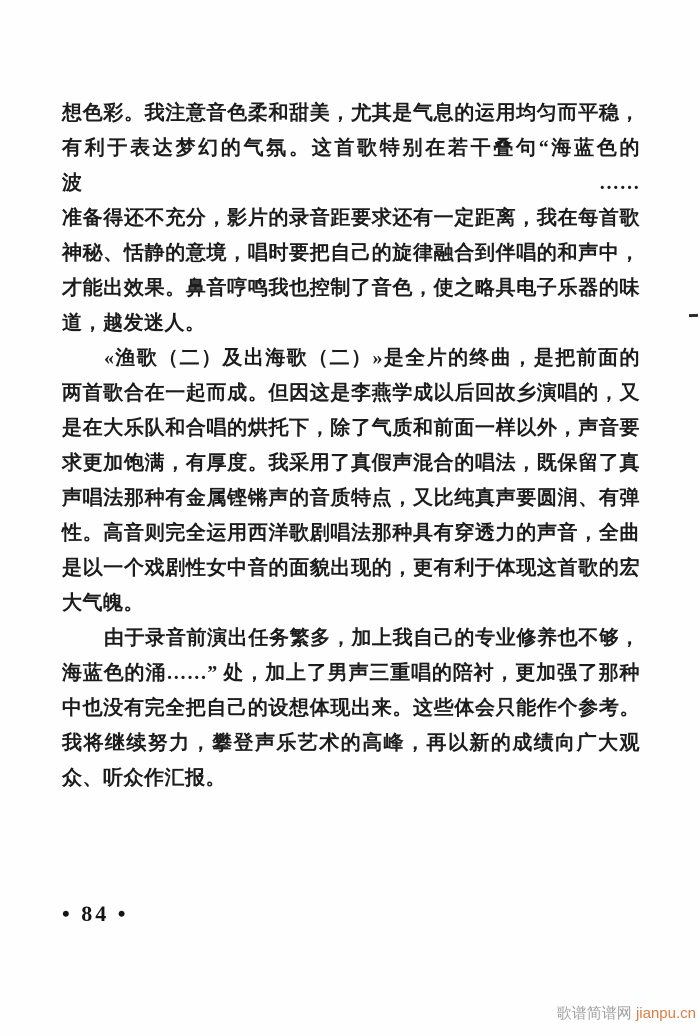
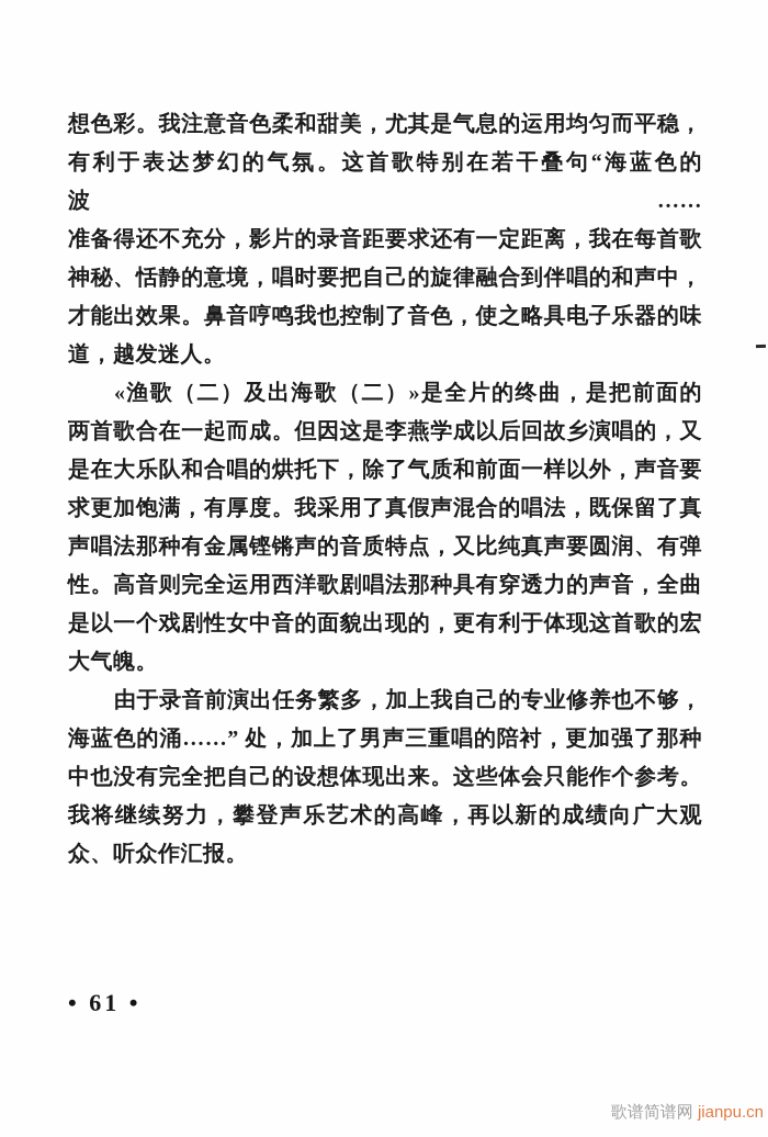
  想色彩。我注意音色柔和甜美，尤其是气息的运用均匀而平稳，
  有利于表达梦幻的气氛。这首歌特别在若干叠句“海蓝色的波……
  准备得还不充分，影片的录音距要求还有一定距离，我在每首歌
  神秘、恬静的意境，唱时要把自己的旋律融合到伴唱的和声中，
  才能出效果。鼻音哼鸣我也控制了音色，使之略具电子乐器的味
  道，越发迷人。
  «渔歌（二）及出海歌（二）»是全片的终曲，是把前面的
  两首歌合在一起而成。但因这是李燕学成以后回故乡演唱的，又
  是在大乐队和合唱的烘托下，除了气质和前面一样以外，声音要
  求更加饱满，有厚度。我采用了真假声混合的唱法，既保留了真
  声唱法那种有金属铿锵声的音质特点，又比纯真声要圆润、有弹
  性。高音则完全运用西洋歌剧唱法那种具有穿透力的声音，全曲
  是以一个戏剧性女中音的面貌出现的，更有利于体现这首歌的宏
  大气魄。
  由于录音前演出任务繁多，加上我自己的专业修养也不够，
  海蓝色的涌……” 处，加上了男声三重唱的陪衬，更加强了那种
  中也没有完全把自己的设想体现出来。这些体会只能作个参考。
  我将继续努力，攀登声乐艺术的高峰，再以新的成绩向广大观
  众、听众作汇报。
- • 84 •
+ • 61 •
  歌谱简谱网 jianpu.cn
